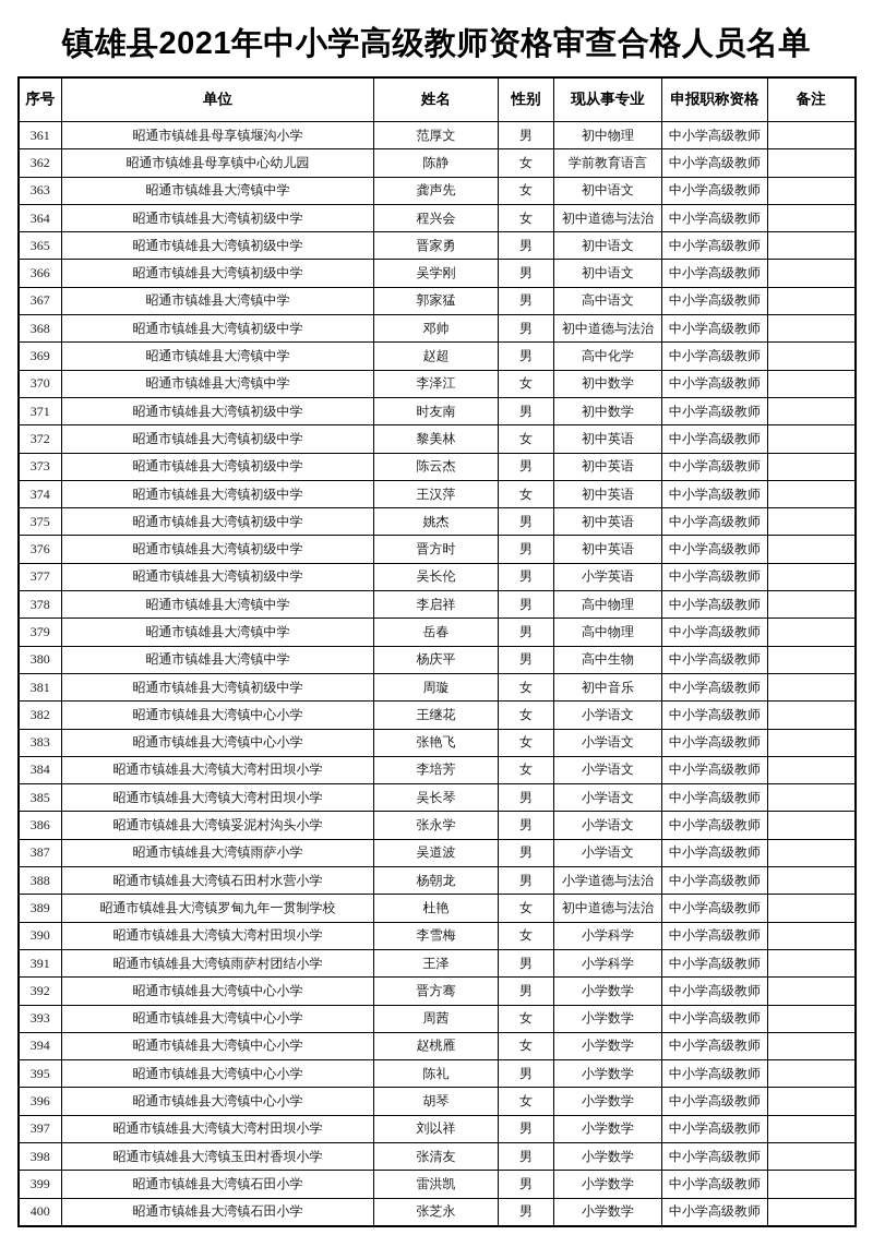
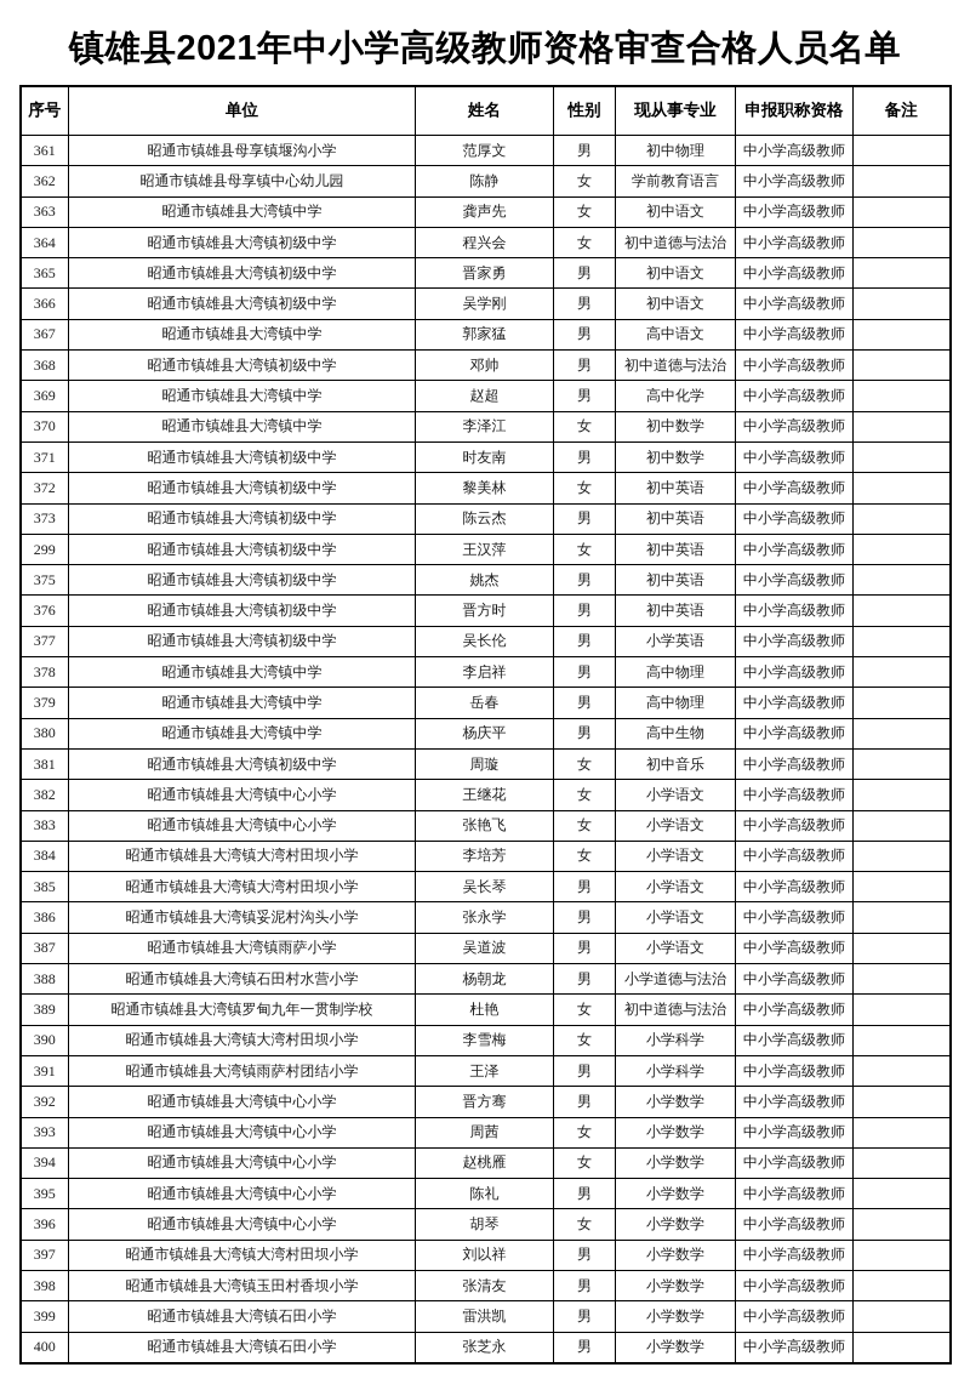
  镇雄县2021年中小学高级教师资格审查合格人员名单
  序号	单位	姓名	性别	现从事专业	申报职称资格	备注
  361	昭通市镇雄县母享镇堰沟小学	范厚文	男	初中物理	中小学高级教师
  362	昭通市镇雄县母享镇中心幼儿园	陈静	女	学前教育语言	中小学高级教师
  363	昭通市镇雄县大湾镇中学	龚声先	女	初中语文	中小学高级教师
  364	昭通市镇雄县大湾镇初级中学	程兴会	女	初中道德与法治	中小学高级教师
  365	昭通市镇雄县大湾镇初级中学	晋家勇	男	初中语文	中小学高级教师
  366	昭通市镇雄县大湾镇初级中学	吴学刚	男	初中语文	中小学高级教师
  367	昭通市镇雄县大湾镇中学	郭家猛	男	高中语文	中小学高级教师
  368	昭通市镇雄县大湾镇初级中学	邓帅	男	初中道德与法治	中小学高级教师
  369	昭通市镇雄县大湾镇中学	赵超	男	高中化学	中小学高级教师
  370	昭通市镇雄县大湾镇中学	李泽江	女	初中数学	中小学高级教师
  371	昭通市镇雄县大湾镇初级中学	时友南	男	初中数学	中小学高级教师
  372	昭通市镇雄县大湾镇初级中学	黎美林	女	初中英语	中小学高级教师
  373	昭通市镇雄县大湾镇初级中学	陈云杰	男	初中英语	中小学高级教师
- 374	昭通市镇雄县大湾镇初级中学	王汉萍	女	初中英语	中小学高级教师
+ 299	昭通市镇雄县大湾镇初级中学	王汉萍	女	初中英语	中小学高级教师
  375	昭通市镇雄县大湾镇初级中学	姚杰	男	初中英语	中小学高级教师
  376	昭通市镇雄县大湾镇初级中学	晋方时	男	初中英语	中小学高级教师
  377	昭通市镇雄县大湾镇初级中学	吴长伦	男	小学英语	中小学高级教师
  378	昭通市镇雄县大湾镇中学	李启祥	男	高中物理	中小学高级教师
  379	昭通市镇雄县大湾镇中学	岳春	男	高中物理	中小学高级教师
  380	昭通市镇雄县大湾镇中学	杨庆平	男	高中生物	中小学高级教师
  381	昭通市镇雄县大湾镇初级中学	周璇	女	初中音乐	中小学高级教师
  382	昭通市镇雄县大湾镇中心小学	王继花	女	小学语文	中小学高级教师
  383	昭通市镇雄县大湾镇中心小学	张艳飞	女	小学语文	中小学高级教师
  384	昭通市镇雄县大湾镇大湾村田坝小学	李培芳	女	小学语文	中小学高级教师
  385	昭通市镇雄县大湾镇大湾村田坝小学	吴长琴	男	小学语文	中小学高级教师
  386	昭通市镇雄县大湾镇妥泥村沟头小学	张永学	男	小学语文	中小学高级教师
  387	昭通市镇雄县大湾镇雨萨小学	吴道波	男	小学语文	中小学高级教师
  388	昭通市镇雄县大湾镇石田村水营小学	杨朝龙	男	小学道德与法治	中小学高级教师
  389	昭通市镇雄县大湾镇罗甸九年一贯制学校	杜艳	女	初中道德与法治	中小学高级教师
  390	昭通市镇雄县大湾镇大湾村田坝小学	李雪梅	女	小学科学	中小学高级教师
  391	昭通市镇雄县大湾镇雨萨村团结小学	王泽	男	小学科学	中小学高级教师
  392	昭通市镇雄县大湾镇中心小学	晋方骞	男	小学数学	中小学高级教师
  393	昭通市镇雄县大湾镇中心小学	周茜	女	小学数学	中小学高级教师
  394	昭通市镇雄县大湾镇中心小学	赵桃雁	女	小学数学	中小学高级教师
  395	昭通市镇雄县大湾镇中心小学	陈礼	男	小学数学	中小学高级教师
  396	昭通市镇雄县大湾镇中心小学	胡琴	女	小学数学	中小学高级教师
  397	昭通市镇雄县大湾镇大湾村田坝小学	刘以祥	男	小学数学	中小学高级教师
  398	昭通市镇雄县大湾镇玉田村香坝小学	张清友	男	小学数学	中小学高级教师
  399	昭通市镇雄县大湾镇石田小学	雷洪凯	男	小学数学	中小学高级教师
  400	昭通市镇雄县大湾镇石田小学	张芝永	男	小学数学	中小学高级教师
